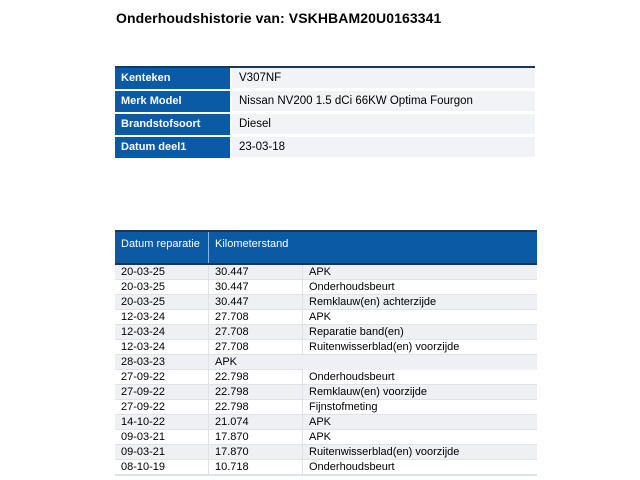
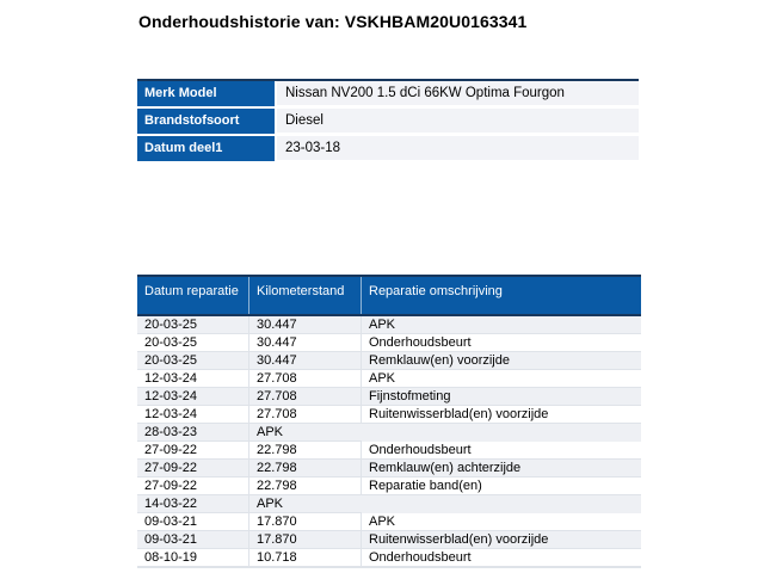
  Onderhoudshistorie van: VSKHBAM20U0163341
- Kenteken
- V307NF
  Merk Model
  Nissan NV200 1.5 dCi 66KW Optima Fourgon
  Brandstofsoort
  Diesel
  Datum deel1
  23-03-18
  Datum reparatie
  Kilometerstand
+ Reparatie omschrijving
  20-03-25
  30.447
  APK
  20-03-25
  30.447
  Onderhoudsbeurt
  20-03-25
  30.447
- Remklauw(en) achterzijde
+ Remklauw(en) voorzijde
  12-03-24
  27.708
  APK
  12-03-24
  27.708
- Reparatie band(en)
+ Fijnstofmeting
  12-03-24
  27.708
  Ruitenwisserblad(en) voorzijde
  28-03-23
  APK
  27-09-22
  22.798
  Onderhoudsbeurt
  27-09-22
  22.798
- Remklauw(en) voorzijde
+ Remklauw(en) achterzijde
  27-09-22
  22.798
- Fijnstofmeting
+ Reparatie band(en)
- 14-10-22
+ 14-03-22
- 21.074
  APK
  09-03-21
  17.870
  APK
  09-03-21
  17.870
  Ruitenwisserblad(en) voorzijde
  08-10-19
  10.718
  Onderhoudsbeurt
